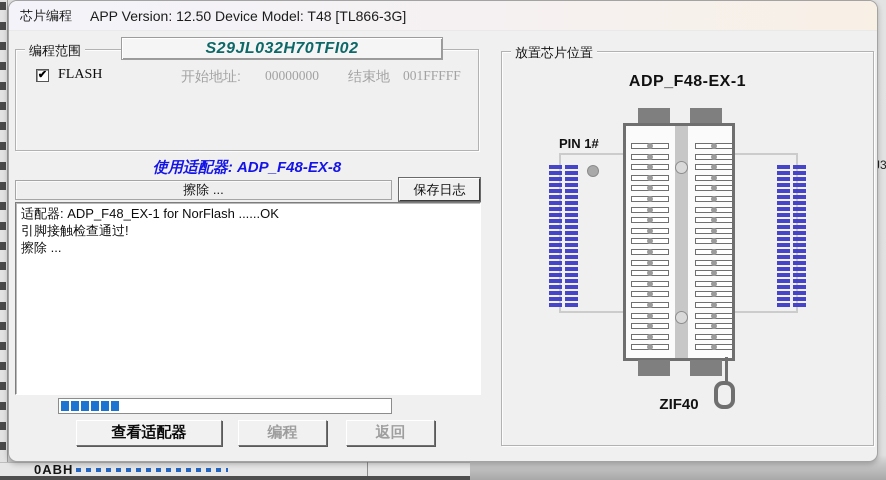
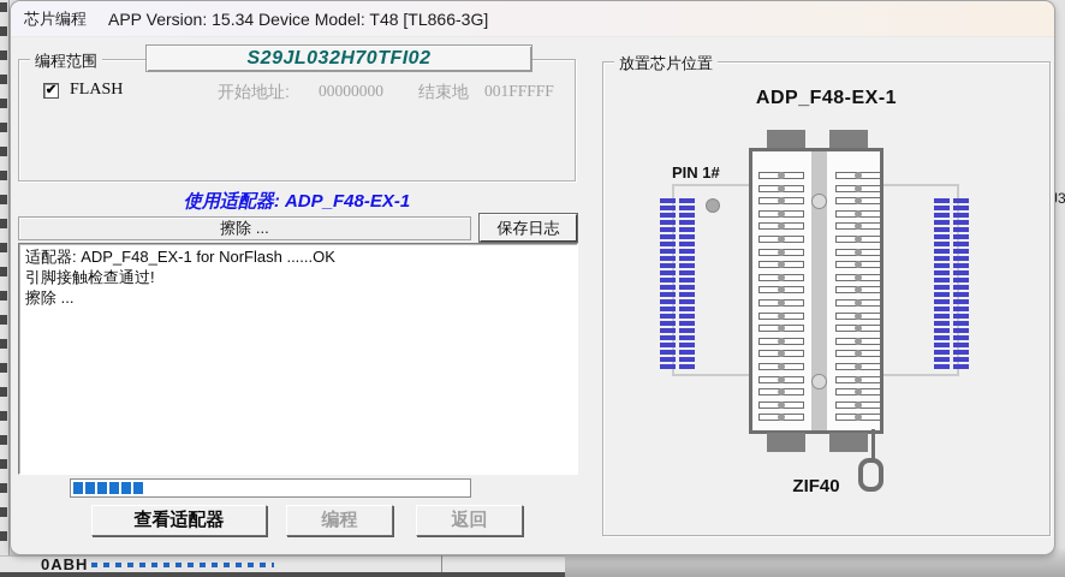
  0ABH
  芯片编程
- APP Version: 12.50 Device Model: T48 [TL866-3G]
+ APP Version: 15.34 Device Model: T48 [TL866-3G]
  编程范围
  S29JL032H70TFI02
  ✔
  FLASH
  开始地址:
  00000000
  结束地
  001FFFFF
- 使用适配器: ADP_F48-EX-8
+ 使用适配器: ADP_F48-EX-1
  擦除 ...
  保存日志
  适配器: ADP_F48_EX-1 for NorFlash ......OK
  引脚接触检查通过!
  擦除 ...
  查看适配器
  编程
  返回
  放置芯片位置
  ADP_F48-EX-1
  PIN 1#
  ZIF40
